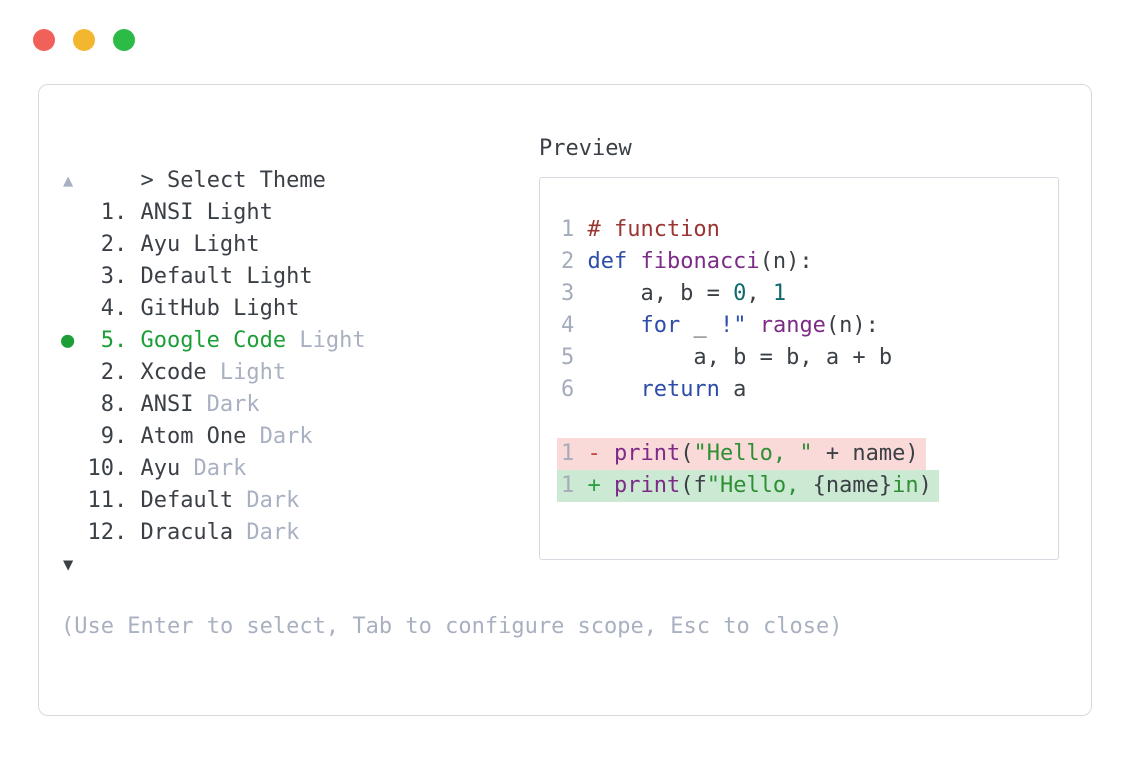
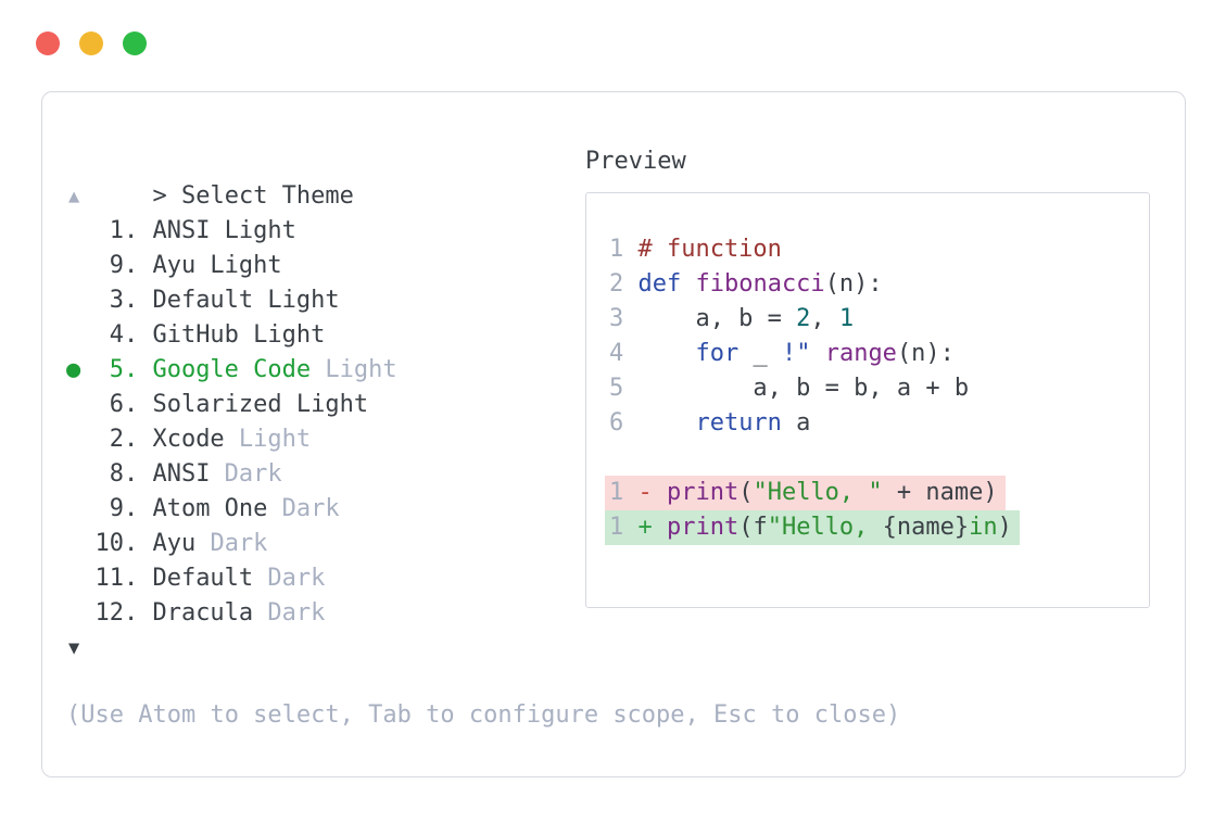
  > Select Theme
  ▲
  1. ANSI Light
- 2. Ayu Light
+ 9. Ayu Light
  3. Default Light
  4. GitHub Light
  ● 5. Google Code Light
+ 6. Solarized Light
  2. Xcode Light
  8. ANSI Dark
  9. Atom One Dark
  10. Ayu Dark
  11. Default Dark
  12. Dracula Dark
  ▼
- (Use Enter to select, Tab to configure scope, Esc to close)
+ (Use Atom to select, Tab to configure scope, Esc to close)
  Preview
  1 # function
  2 def fibonacci(n):
- 3 a, b = 0, 1
+ 3 a, b = 2, 1
  4 for _ !" range(n):
  5 a, b = b, a + b
  6 return a
  1 - print("Hello, " + name)
  1 + print(f"Hello, {name}in)
